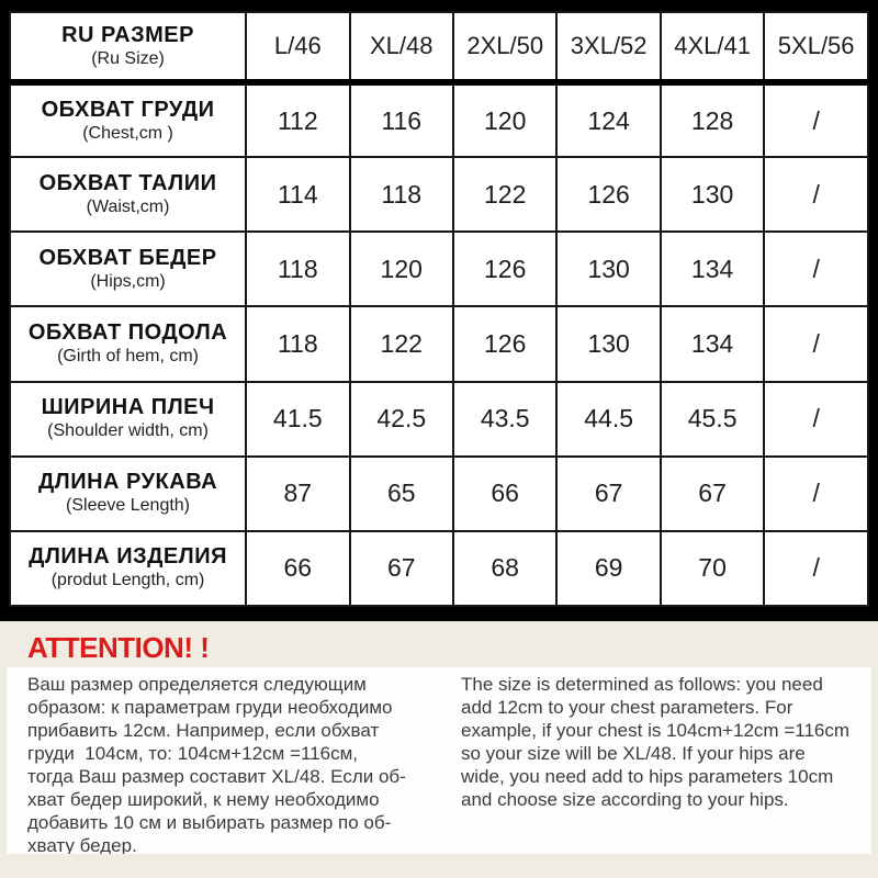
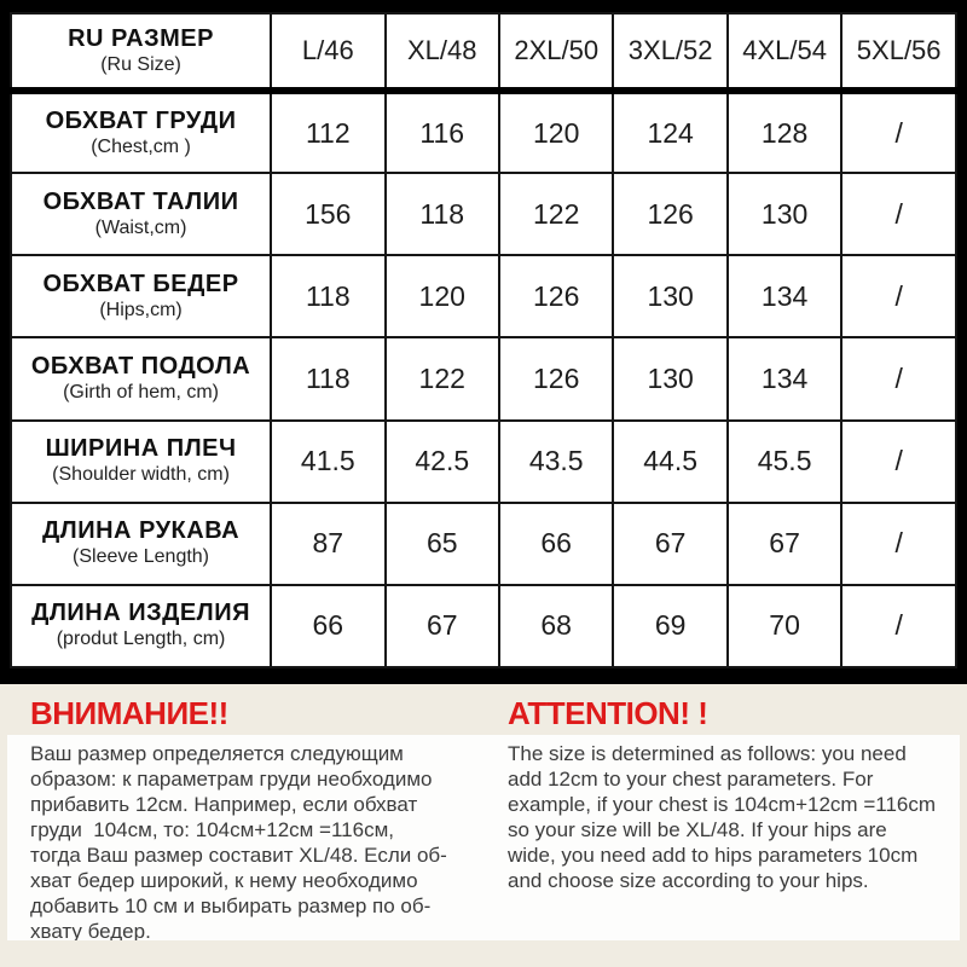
- RU РАЗМЕР (Ru Size)	L/46	XL/48	2XL/50	3XL/52	4XL/41	5XL/56
+ RU РАЗМЕР (Ru Size)	L/46	XL/48	2XL/50	3XL/52	4XL/54	5XL/56
  ОБХВАТ ГРУДИ(Chest,cm )	112	116	120	124	128	/
- ОБХВАТ ТАЛИИ(Waist,cm)	114	118	122	126	130	/
+ ОБХВАТ ТАЛИИ(Waist,cm)	156	118	122	126	130	/
  ОБХВАТ БЕДЕР(Hips,cm)	118	120	126	130	134	/
  ОБХВАТ ПОДОЛА(Girth of hem, cm)	118	122	126	130	134	/
  ШИРИНА ПЛЕЧ(Shoulder width, cm)	41.5	42.5	43.5	44.5	45.5	/
  ДЛИНА РУКАВА(Sleeve Length)	87	65	66	67	67	/
  ДЛИНА ИЗДЕЛИЯ(produt Length, cm)	66	67	68	69	70	/
+ ВНИМАНИЕ!!
  ATTENTION! !
  Ваш размер определяется следующим
  образом: к параметрам груди необходимо
  прибавить 12см. Например, если обхват
  груди 104см, то: 104см+12см =116см,
  тогда Ваш размер составит XL/48. Если об-
  хват бедер широкий, к нему необходимо
  добавить 10 см и выбирать размер по об-
  хвату бедер.
  The size is determined as follows: you need
  add 12cm to your chest parameters. For
  example, if your chest is 104cm+12cm =116cm
  so your size will be XL/48. If your hips are
  wide, you need add to hips parameters 10cm
  and choose size according to your hips.
